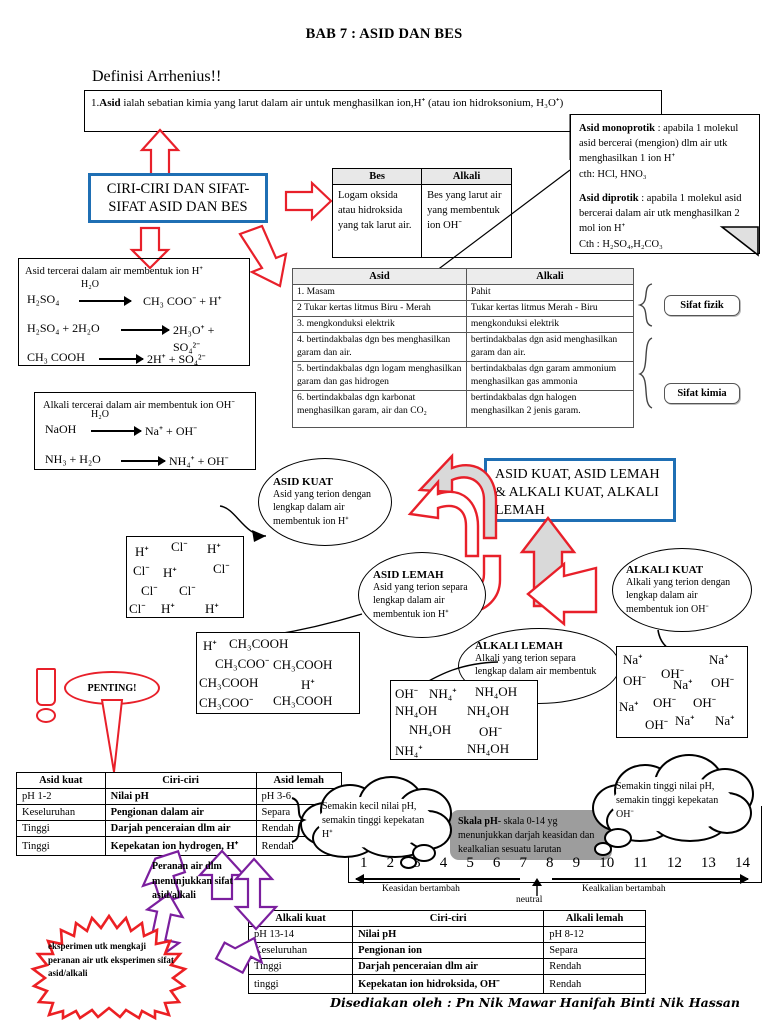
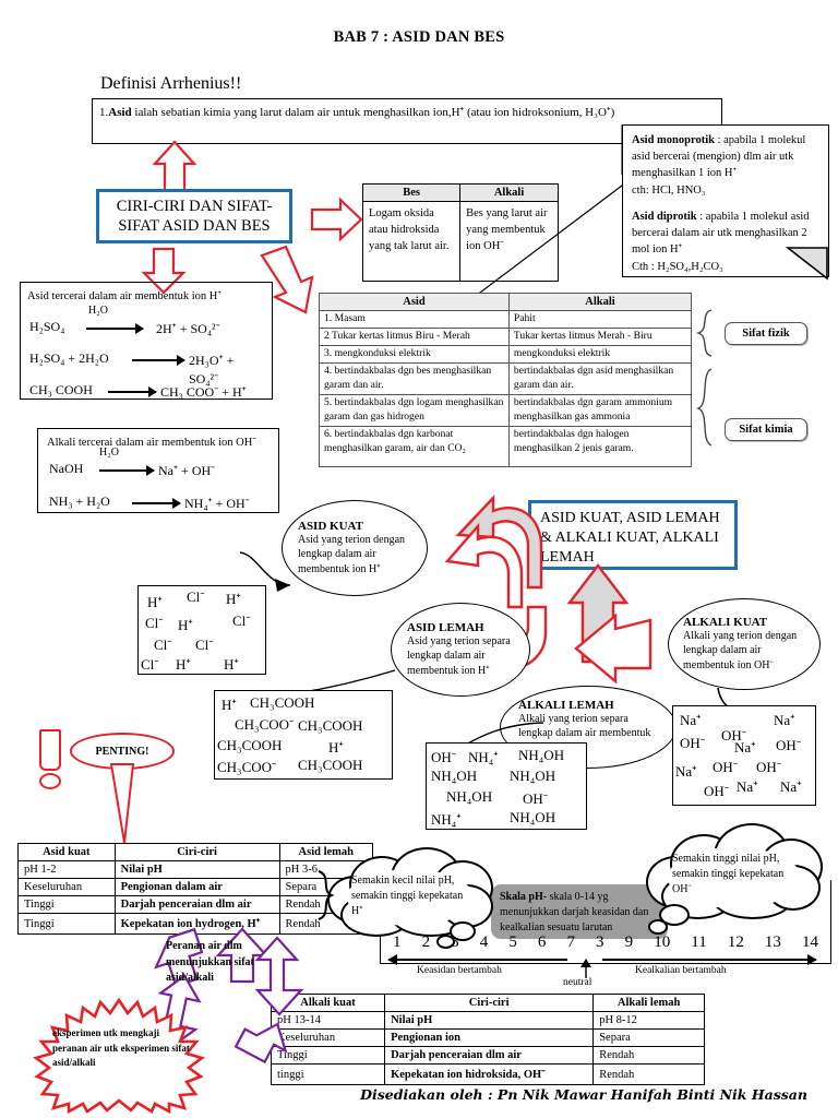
  BAB 7 : ASID DAN BES
  Definisi Arrhenius!!
  1.Asid ialah sebatian kimia yang larut dalam air untuk menghasilkan ion,H⁺ (atau ion hidroksonium, H₃O⁺)
  Asid monoprotik : apabila 1 molekul asid bercerai (mengion) dlm air utk menghasilkan 1 ion H⁺
  cth: HCl, HNO₃
  Asid diprotik : apabila 1 molekul asid bercerai dalam air utk menghasilkan 2 mol ion H⁺
  Cth : H₂SO₄,H₂CO₃
  CIRI-CIRI DAN SIFAT-SIFAT ASID DAN BES
  Bes	Alkali
  Logam oksida atau hidroksida yang tak larut air.	Bes yang larut air yang membentuk ion OH⁻
  Asid tercerai dalam air membentuk ion H⁺
  H₂SO₄
  H₂O
- CH₃ COO⁻ + H⁺
+ 2H⁺ + SO₄²⁻
  H₂SO₄ + 2H₂O
  2H₃O⁺ + SO₄²⁻
  CH₃ COOH
- 2H⁺ + SO₄²⁻
+ CH₃ COO⁻ + H⁺
  Alkali tercerai dalam air membentuk ion OH⁻
  NaOH
  H₂O
  Na⁺ + OH⁻
  NH₃ + H₂O
  NH₄⁺ + OH⁻
  Asid	Alkali
  1. Masam	Pahit
  2 Tukar kertas litmus Biru - Merah	Tukar kertas litmus Merah - Biru
  3. mengkonduksi elektrik	mengkonduksi elektrik
  4. bertindakbalas dgn bes menghasilkan garam dan air.	bertindakbalas dgn asid menghasilkan garam dan air.
  5. bertindakbalas dgn logam menghasilkan garam dan gas hidrogen	bertindakbalas dgn garam ammonium menghasilkan gas ammonia
  6. bertindakbalas dgn karbonat menghasilkan garam, air dan CO₂	bertindakbalas dgn halogen menghasilkan 2 jenis garam.
  Sifat fizik
  Sifat kimia
  ASID KUAT, ASID LEMAH & ALKALI KUAT, ALKALI LEMAH
  ASID KUAT
  Asid yang terion dengan lengkap dalam air membentuk ion H⁺
  ASID LEMAH
  Asid yang terion separa lengkap dalam air membentuk ion H⁺
  ALKALI LEMAH
  Alkali yang terion separa lengkap dalam air membentuk
  ALKALI KUAT
  Alkali yang terion dengan lengkap dalam air membentuk ion OH⁻
  H⁺
  Cl⁻
  H⁺
  Cl⁻
  H⁺
  Cl⁻
  Cl⁻
  Cl⁻
  Cl⁻
  H⁺
  H⁺
  H⁺
  CH₃COOH
  CH₃COO⁻
  CH₃COOH
  CH₃COOH
  H⁺
  CH₃COO⁻
  CH₃COOH
  OH⁻
  NH₄⁺
  NH₄OH
  NH₄OH
  NH₄OH
  NH₄OH
  OH⁻
  NH₄⁺
  NH₄OH
  Na⁺
  Na⁺
  OH⁻
  OH⁻
  Na⁺
  OH⁻
  Na⁺
  OH⁻
  OH⁻
  OH⁻
  Na⁺
  Na⁺
  PENTING!
  Asid kuat	Ciri-ciri	Asid lemah
  pH 1-2	Nilai pH	pH 3-6
  Keseluruhan	Pengionan dalam air	Separa
  Tinggi	Darjah penceraian dlm air	Rendah
  Tinggi	Kepekatan ion hydrogen, H⁺	Rendah
  Skala pH- skala 0-14 yg menunjukkan darjah keasidan dan kealkalian sesuatu larutan
  1
  2
  4
  5
  6
  7
- 8
+ 3
  9
  10
  11
  12
  13
  14
  Keasidan bertambah
  Kealkalian bertambah
  neutral
  Semakin kecil nilai pH, semakin tinggi kepekatan H⁺
  Semakin tinggi nilai pH, semakin tinggi kepekatan OH⁻
  Alkali kuat	Ciri-ciri	Alkali lemah
  pH 13-14	Nilai pH	pH 8-12
  eseluruhan	Pengionan ion	Separa
  Tinggi	Darjah penceraian dlm air	Rendah
  tinggi	Kepekatan ion hidroksida, OH⁻	Rendah
  Peranan air dlm menunjukkan sifat asid/alkali
  eksperimen utk mengkaji peranan air utk eksperimen sifat asid/alkali
  Disediakan oleh : Pn Nik Mawar Hanifah Binti Nik Hassan
